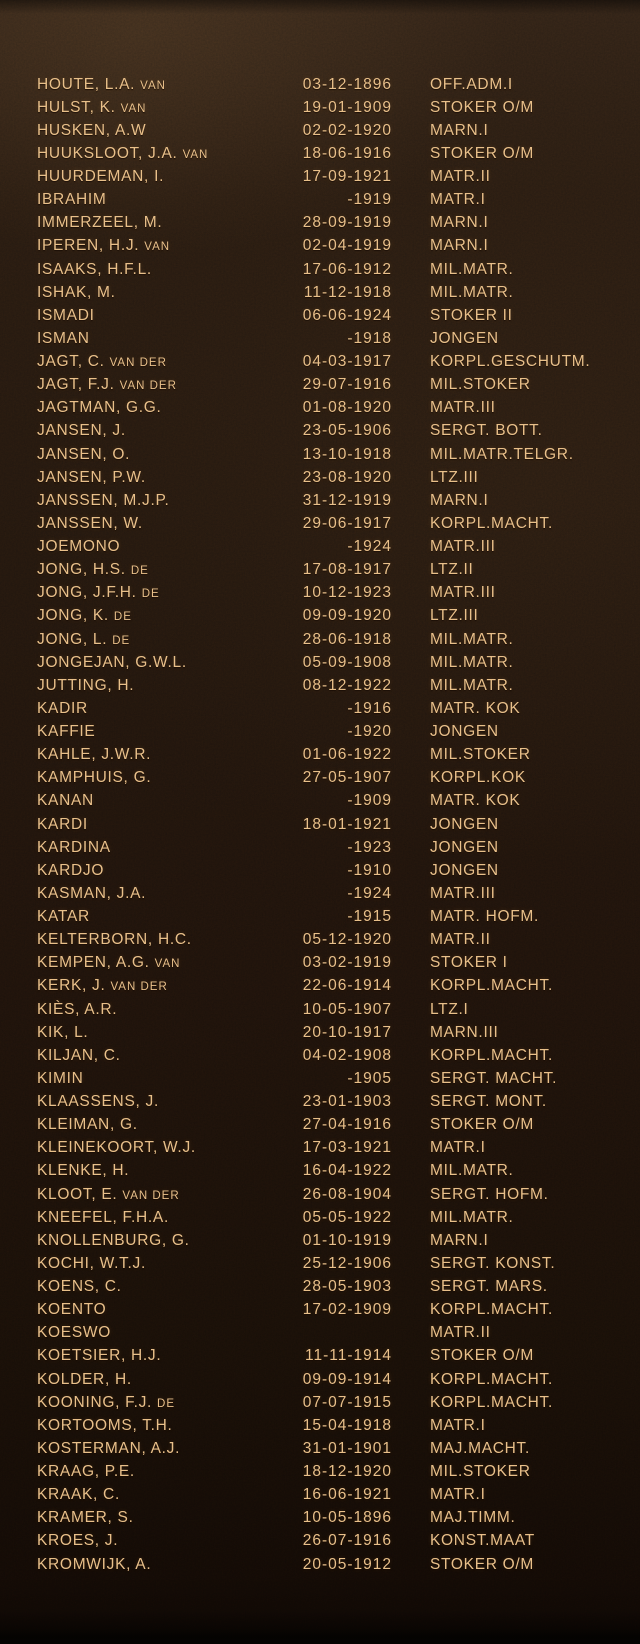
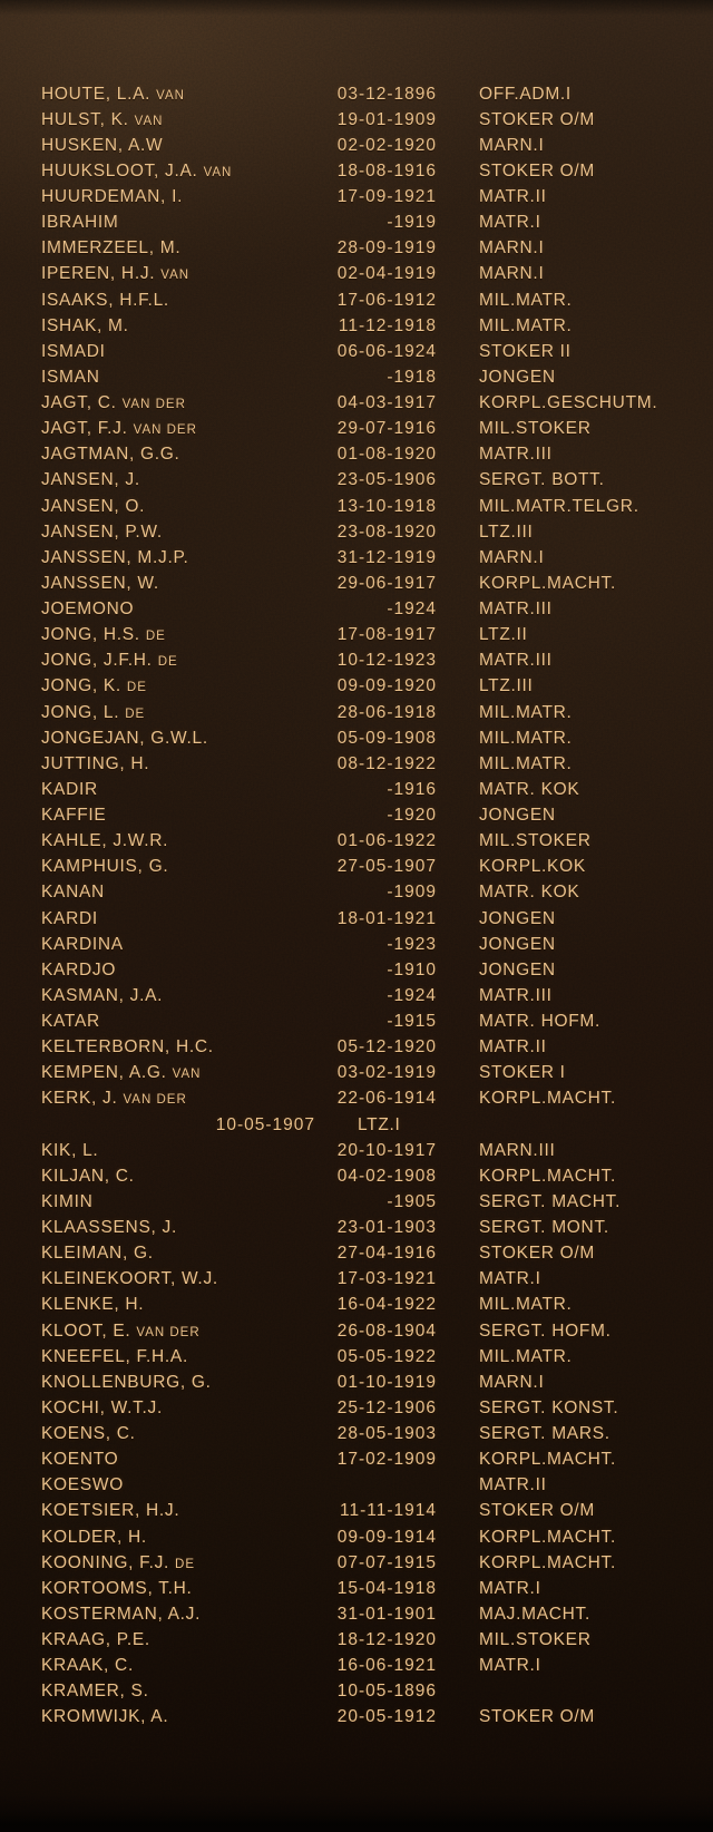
  HOUTE, L.A. VAN
  03-12-1896
  OFF.ADM.I
  HULST, K. VAN
  19-01-1909
  STOKER O/M
  HUSKEN, A.W
  02-02-1920
  MARN.I
  HUUKSLOOT, J.A. VAN
- 18-06-1916
+ 18-08-1916
  STOKER O/M
  HUURDEMAN, I.
  17-09-1921
  MATR.II
  IBRAHIM
  -1919
  MATR.I
  IMMERZEEL, M.
  28-09-1919
  MARN.I
  IPEREN, H.J. VAN
  02-04-1919
  MARN.I
  ISAAKS, H.F.L.
  17-06-1912
  MIL.MATR.
  ISHAK, M.
  11-12-1918
  MIL.MATR.
  ISMADI
  06-06-1924
  STOKER II
  ISMAN
  -1918
  JONGEN
  JAGT, C. VAN DER
  04-03-1917
  KORPL.GESCHUTM.
  JAGT, F.J. VAN DER
  29-07-1916
  MIL.STOKER
  JAGTMAN, G.G.
  01-08-1920
  MATR.III
  JANSEN, J.
  23-05-1906
  SERGT. BOTT.
  JANSEN, O.
  13-10-1918
  MIL.MATR.TELGR.
  JANSEN, P.W.
  23-08-1920
  LTZ.III
  JANSSEN, M.J.P.
  31-12-1919
  MARN.I
  JANSSEN, W.
  29-06-1917
  KORPL.MACHT.
  JOEMONO
  -1924
  MATR.III
  JONG, H.S. DE
  17-08-1917
  LTZ.II
  JONG, J.F.H. DE
  10-12-1923
  MATR.III
  JONG, K. DE
  09-09-1920
  LTZ.III
  JONG, L. DE
  28-06-1918
  MIL.MATR.
  JONGEJAN, G.W.L.
  05-09-1908
  MIL.MATR.
  JUTTING, H.
  08-12-1922
  MIL.MATR.
  KADIR
  -1916
  MATR. KOK
  KAFFIE
  -1920
  JONGEN
  KAHLE, J.W.R.
  01-06-1922
  MIL.STOKER
  KAMPHUIS, G.
  27-05-1907
  KORPL.KOK
  KANAN
  -1909
  MATR. KOK
  KARDI
  18-01-1921
  JONGEN
  KARDINA
  -1923
  JONGEN
  KARDJO
  -1910
  JONGEN
  KASMAN, J.A.
  -1924
  MATR.III
  KATAR
  -1915
  MATR. HOFM.
  KELTERBORN, H.C.
  05-12-1920
  MATR.II
  KEMPEN, A.G. VAN
  03-02-1919
  STOKER I
  KERK, J. VAN DER
  22-06-1914
  KORPL.MACHT.
- KIÈS, A.R.
  10-05-1907
  LTZ.I
  KIK, L.
  20-10-1917
  MARN.III
  KILJAN, C.
  04-02-1908
  KORPL.MACHT.
  KIMIN
  -1905
  SERGT. MACHT.
  KLAASSENS, J.
  23-01-1903
  SERGT. MONT.
  KLEIMAN, G.
  27-04-1916
  STOKER O/M
  KLEINEKOORT, W.J.
  17-03-1921
  MATR.I
  KLENKE, H.
  16-04-1922
  MIL.MATR.
  KLOOT, E. VAN DER
  26-08-1904
  SERGT. HOFM.
  KNEEFEL, F.H.A.
  05-05-1922
  MIL.MATR.
  KNOLLENBURG, G.
  01-10-1919
  MARN.I
  KOCHI, W.T.J.
  25-12-1906
  SERGT. KONST.
  KOENS, C.
  28-05-1903
  SERGT. MARS.
  KOENTO
  17-02-1909
  KORPL.MACHT.
  KOESWO
  MATR.II
  KOETSIER, H.J.
  11-11-1914
  STOKER O/M
  KOLDER, H.
  09-09-1914
  KORPL.MACHT.
  KOONING, F.J. DE
  07-07-1915
  KORPL.MACHT.
  KORTOOMS, T.H.
  15-04-1918
  MATR.I
  KOSTERMAN, A.J.
  31-01-1901
  MAJ.MACHT.
  KRAAG, P.E.
  18-12-1920
  MIL.STOKER
  KRAAK, C.
  16-06-1921
  MATR.I
  KRAMER, S.
  10-05-1896
- MAJ.TIMM.
- KROES, J.
- 26-07-1916
- KONST.MAAT
  KROMWIJK, A.
  20-05-1912
  STOKER O/M
